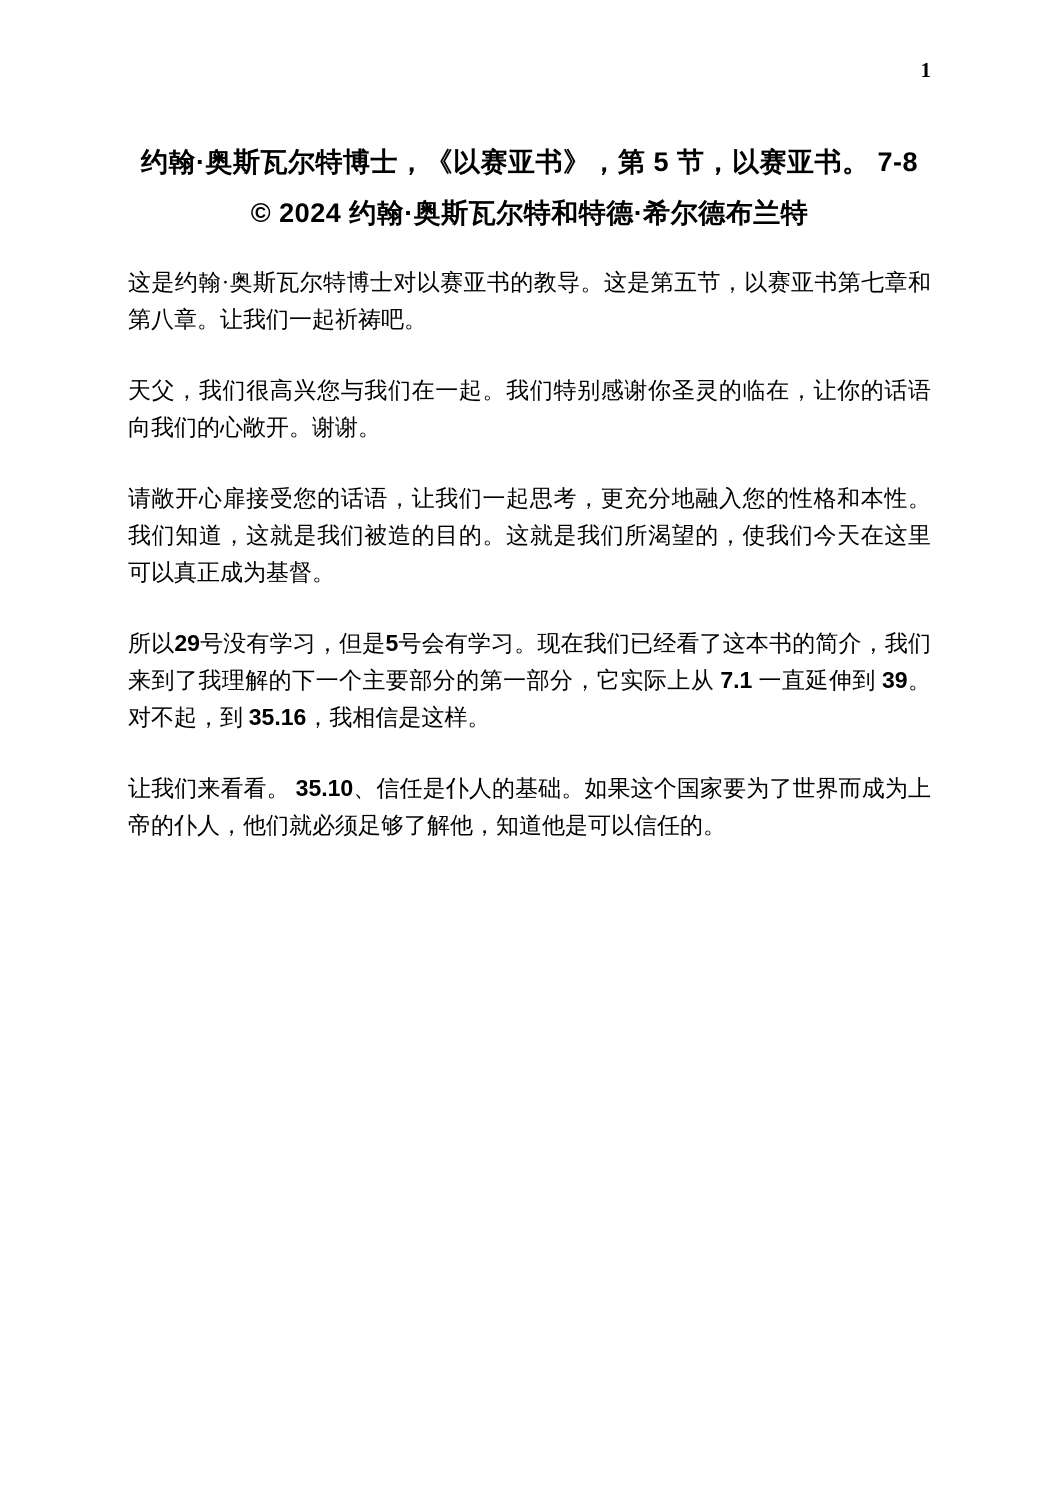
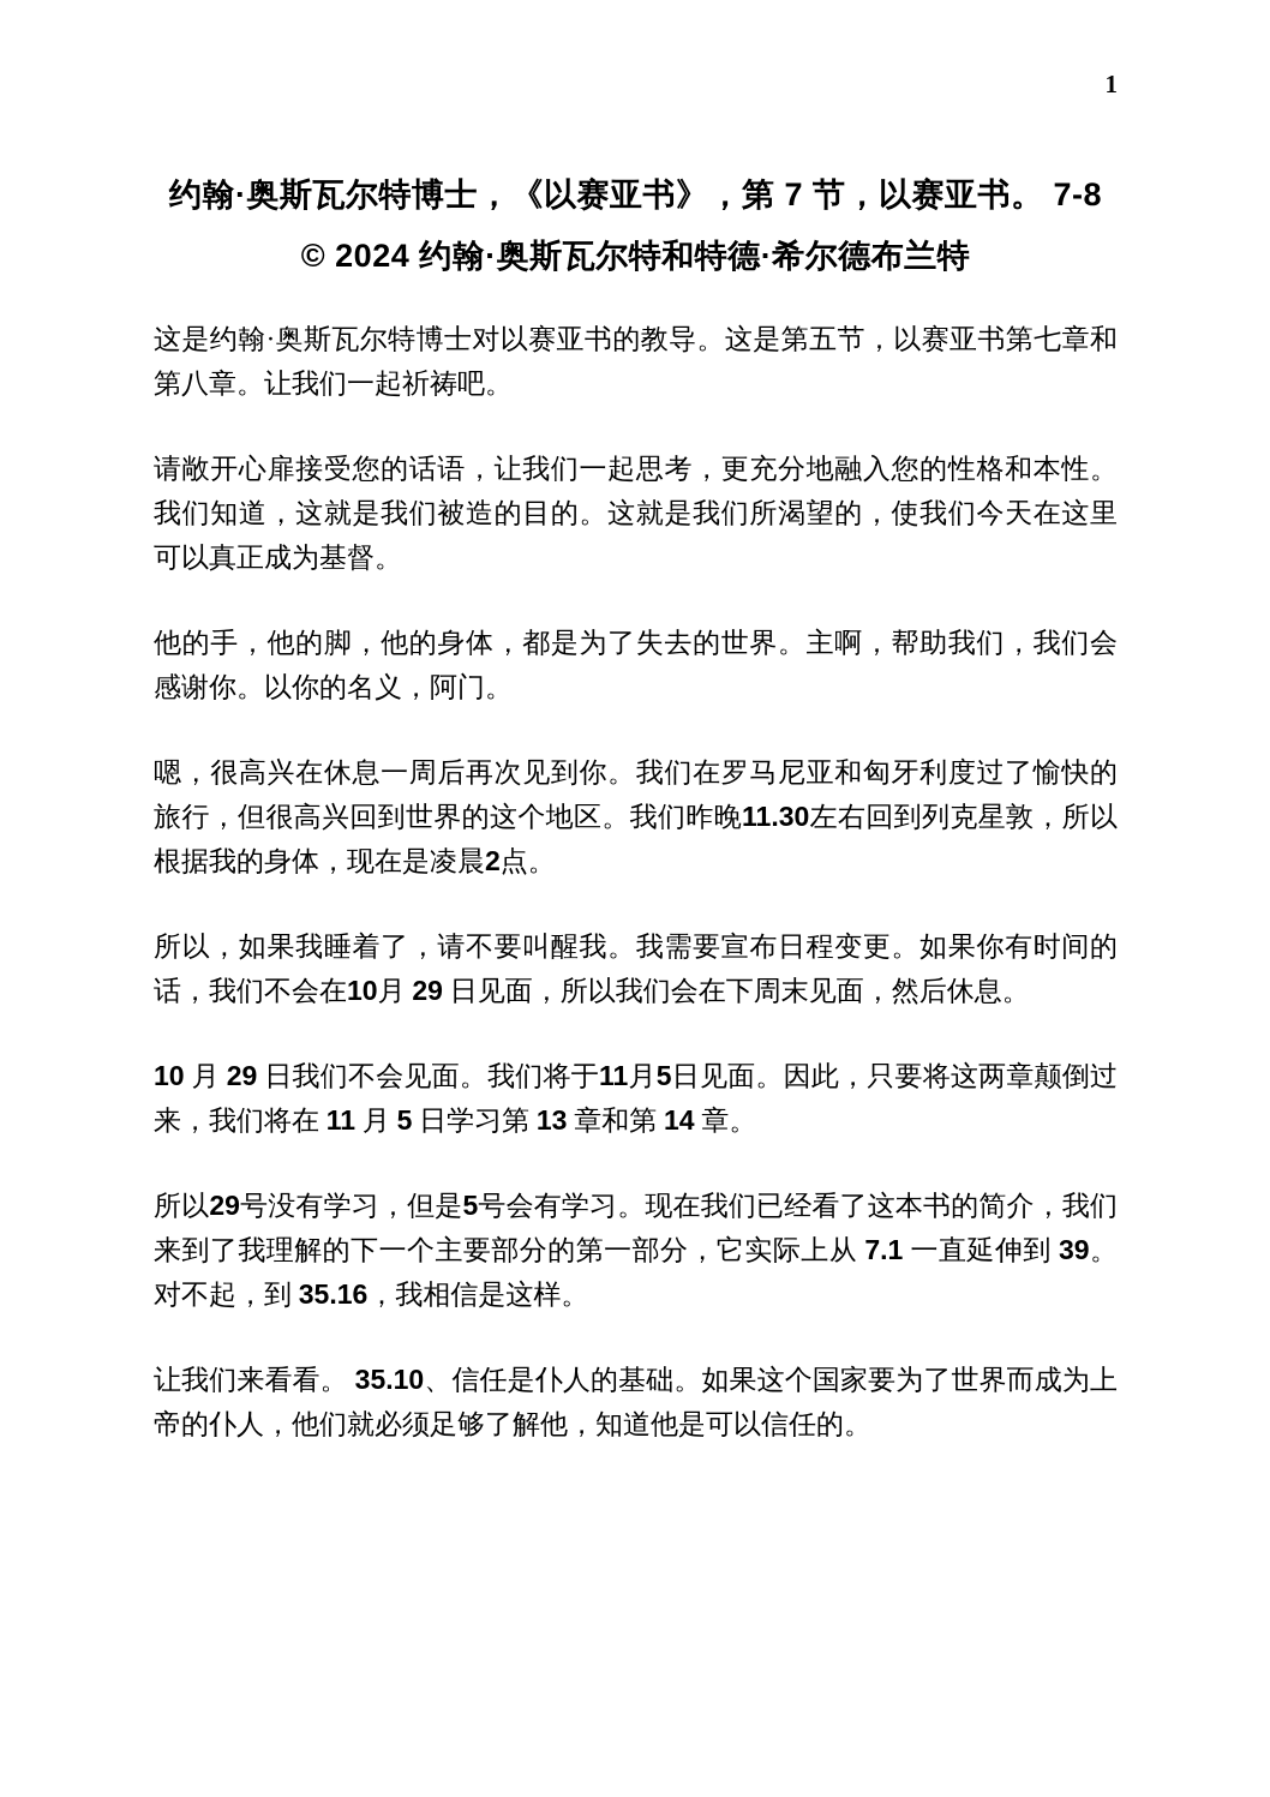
  1
- 约翰·奥斯瓦尔特博士，《以赛亚书》，第 5 节，以赛亚书。 7-8
+ 约翰·奥斯瓦尔特博士，《以赛亚书》，第 7 节，以赛亚书。 7-8
  © 2024 约翰·奥斯瓦尔特和特德·希尔德布兰特
  这是约翰·奥斯瓦尔特博士对以赛亚书的教导。这是第五节，以赛亚书第七章和第八章。让我们一起祈祷吧。
- 天父，我们很高兴您与我们在一起。我们特别感谢你圣灵的临在，让你的话语向我们的心敞开。谢谢。
  请敞开心扉接受您的话语，让我们一起思考，更充分地融入您的性格和本性。我们知道，这就是我们被造的目的。这就是我们所渴望的，使我们今天在这里可以真正成为基督。
+ 他的手，他的脚，他的身体，都是为了失去的世界。主啊，帮助我们，我们会感谢你。以你的名义，阿门。
+ 嗯，很高兴在休息一周后再次见到你。我们在罗马尼亚和匈牙利度过了愉快的旅行，但很高兴回到世界的这个地区。我们昨晚11.30左右回到列克星敦，所以根据我的身体，现在是凌晨2点。
+ 所以，如果我睡着了，请不要叫醒我。我需要宣布日程变更。如果你有时间的话，我们不会在10月 29 日见面，所以我们会在下周末见面，然后休息。
+ 10 月 29 日我们不会见面。我们将于11月5日见面。因此，只要将这两章颠倒过来，我们将在 11 月 5 日学习第 13 章和第 14 章。
  所以29号没有学习，但是5号会有学习。现在我们已经看了这本书的简介，我们来到了我理解的下一个主要部分的第一部分，它实际上从 7.1 一直延伸到 39。对不起，到 35.16，我相信是这样。
  让我们来看看。 35.10、信任是仆人的基础。如果这个国家要为了世界而成为上帝的仆人，他们就必须足够了解他，知道他是可以信任的。
